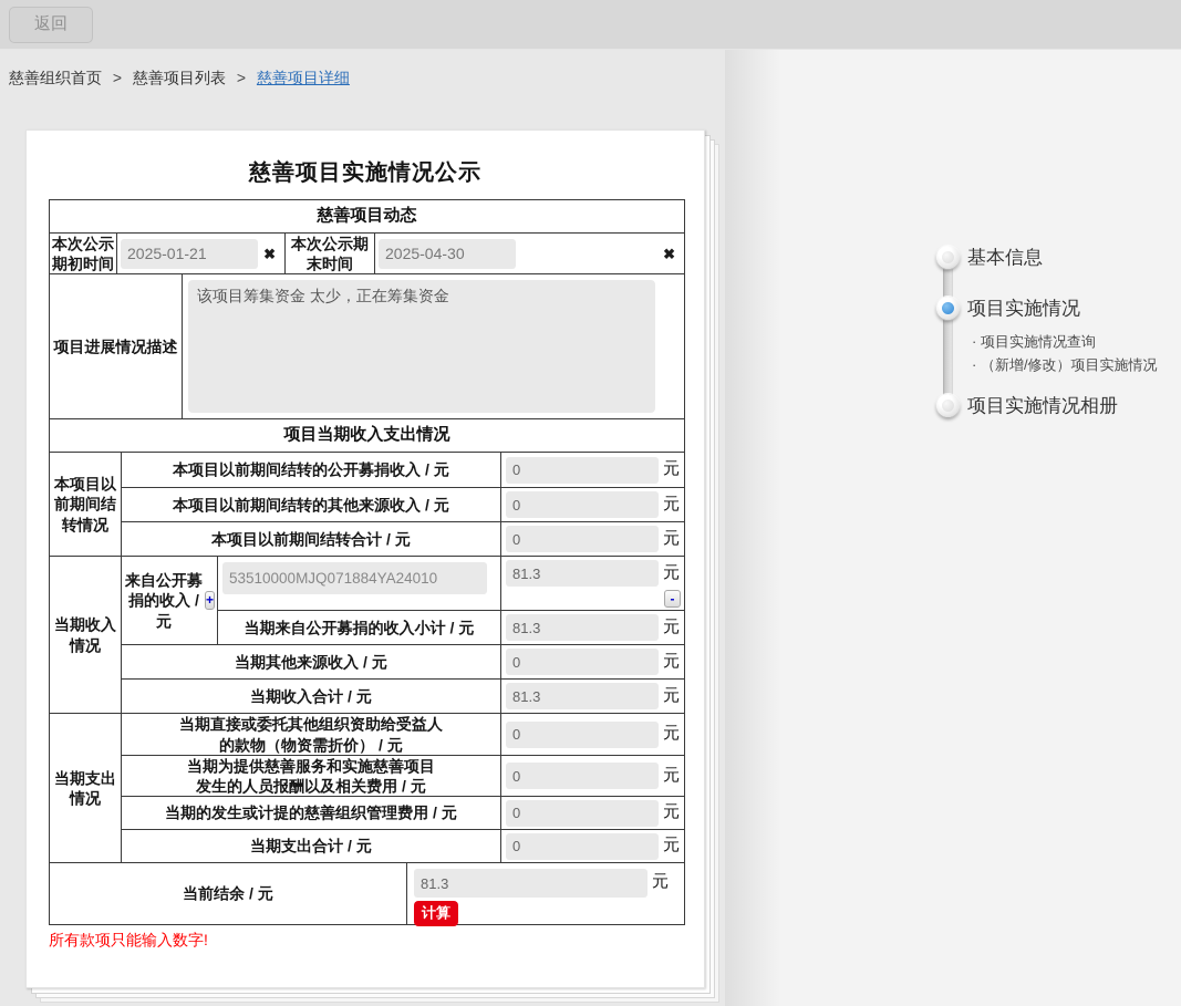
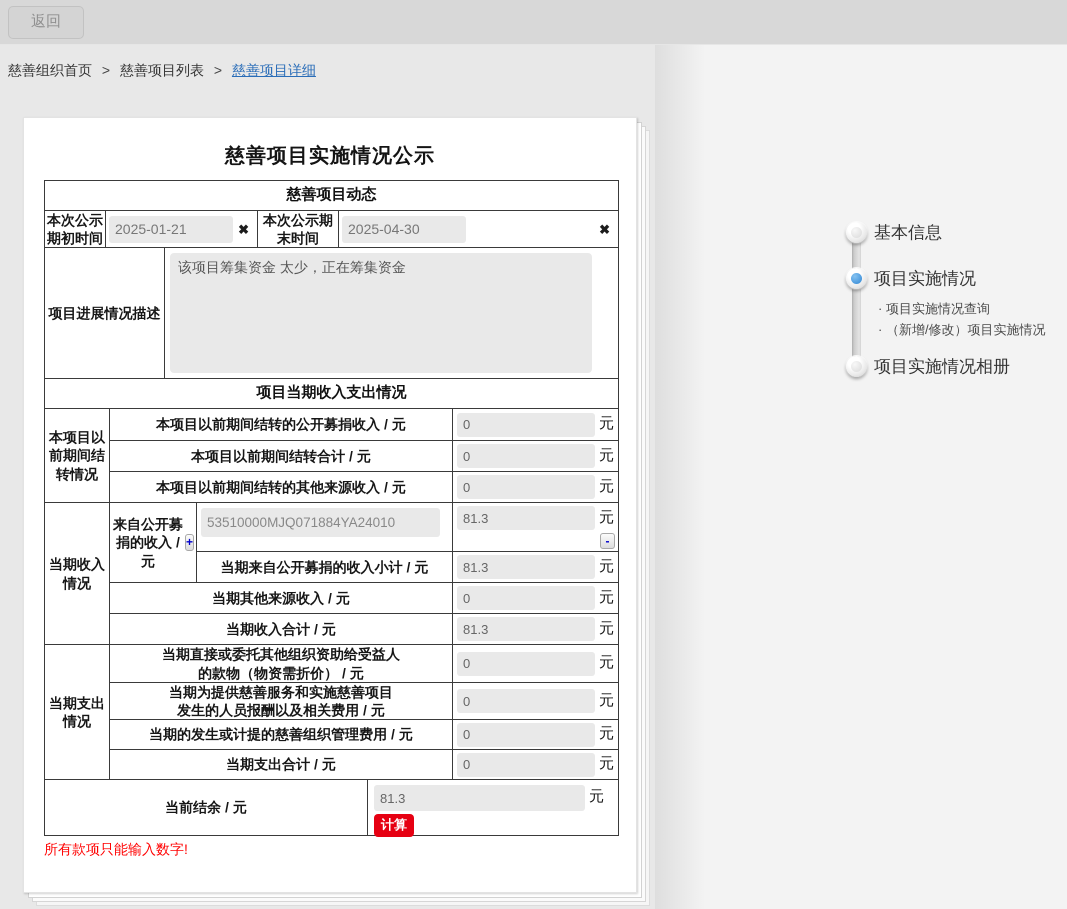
  返回
  慈善组织首页 > 慈善项目列表 > 慈善项目详细
  慈善项目实施情况公示
  慈善项目动态
  本次公示期初时间
  2025-01-21
  ✖
  本次公示期末时间
  2025-04-30
  ✖
  项目进展情况描述
  该项目筹集资金 太少，正在筹集资金
  项目当期收入支出情况
  本项目以前期间结转情况
  本项目以前期间结转的公开募捐收入 / 元
  0
  元
- 本项目以前期间结转的其他来源收入 / 元
+ 本项目以前期间结转合计 / 元
  0
  元
- 本项目以前期间结转合计 / 元
+ 本项目以前期间结转的其他来源收入 / 元
  0
  元
  当期收入情况
  来自公开募捐的收入 / 元
  +
  53510000MJQ071884YA24010
  81.3
  元
  -
  当期来自公开募捐的收入小计 / 元
  81.3
  元
  当期其他来源收入 / 元
  0
  元
  当期收入合计 / 元
  81.3
  元
  当期支出情况
  当期直接或委托其他组织资助给受益人
  的款物（物资需折价） / 元
  0
  元
  当期为提供慈善服务和实施慈善项目
  发生的人员报酬以及相关费用 / 元
  0
  元
  当期的发生或计提的慈善组织管理费用 / 元
  0
  元
  当期支出合计 / 元
  0
  元
  当前结余 / 元
  81.3
  元
  计算
  所有款项只能输入数字!
  基本信息
  项目实施情况
  · 项目实施情况查询
  · （新增/修改）项目实施情况
  项目实施情况相册
